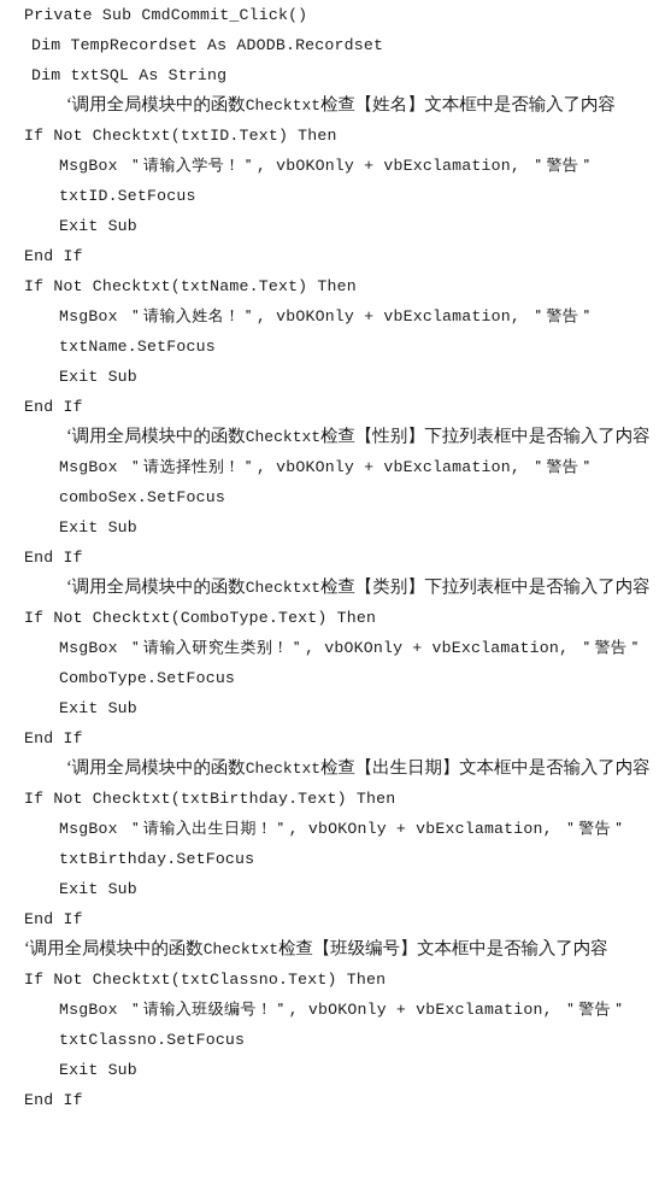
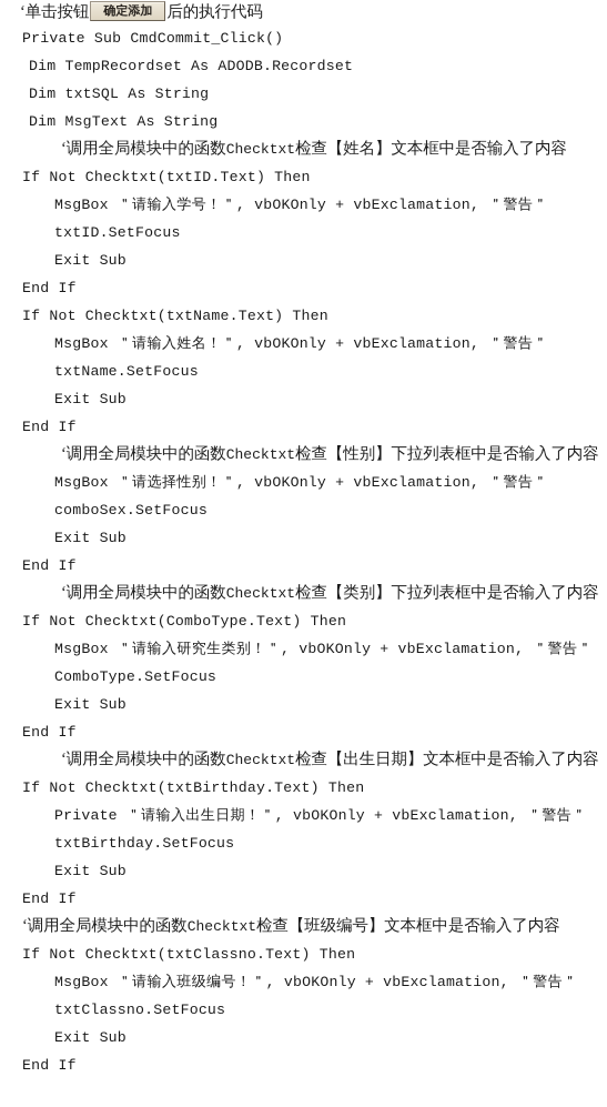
+ ‘单击按钮
+ 确定添加
+ 后的执行代码
  Private Sub CmdCommit_Click()
  Dim TempRecordset As ADODB.Recordset
  Dim txtSQL As String
+ Dim MsgText As String
  ‘调用全局模块中的函数Checktxt检查【姓名】文本框中是否输入了内容
  If Not Checktxt(txtID.Text) Then
  MsgBox ＂请输入学号！＂, vbOKOnly + vbExclamation, ＂警告＂
  txtID.SetFocus
  Exit Sub
  End If
  If Not Checktxt(txtName.Text) Then
  MsgBox ＂请输入姓名！＂, vbOKOnly + vbExclamation, ＂警告＂
  txtName.SetFocus
  Exit Sub
  End If
  ‘调用全局模块中的函数Checktxt检查【性别】下拉列表框中是否输入了内容
  MsgBox ＂请选择性别！＂, vbOKOnly + vbExclamation, ＂警告＂
  comboSex.SetFocus
  Exit Sub
  End If
  ‘调用全局模块中的函数Checktxt检查【类别】下拉列表框中是否输入了内容
  If Not Checktxt(ComboType.Text) Then
  MsgBox ＂请输入研究生类别！＂, vbOKOnly + vbExclamation, ＂警告＂
  ComboType.SetFocus
  Exit Sub
  End If
  ‘调用全局模块中的函数Checktxt检查【出生日期】文本框中是否输入了内容
  If Not Checktxt(txtBirthday.Text) Then
- MsgBox ＂请输入出生日期！＂, vbOKOnly + vbExclamation, ＂警告＂
+ Private ＂请输入出生日期！＂, vbOKOnly + vbExclamation, ＂警告＂
  txtBirthday.SetFocus
  Exit Sub
  End If
  ‘调用全局模块中的函数Checktxt检查【班级编号】文本框中是否输入了内容
  If Not Checktxt(txtClassno.Text) Then
  MsgBox ＂请输入班级编号！＂, vbOKOnly + vbExclamation, ＂警告＂
  txtClassno.SetFocus
  Exit Sub
  End If
